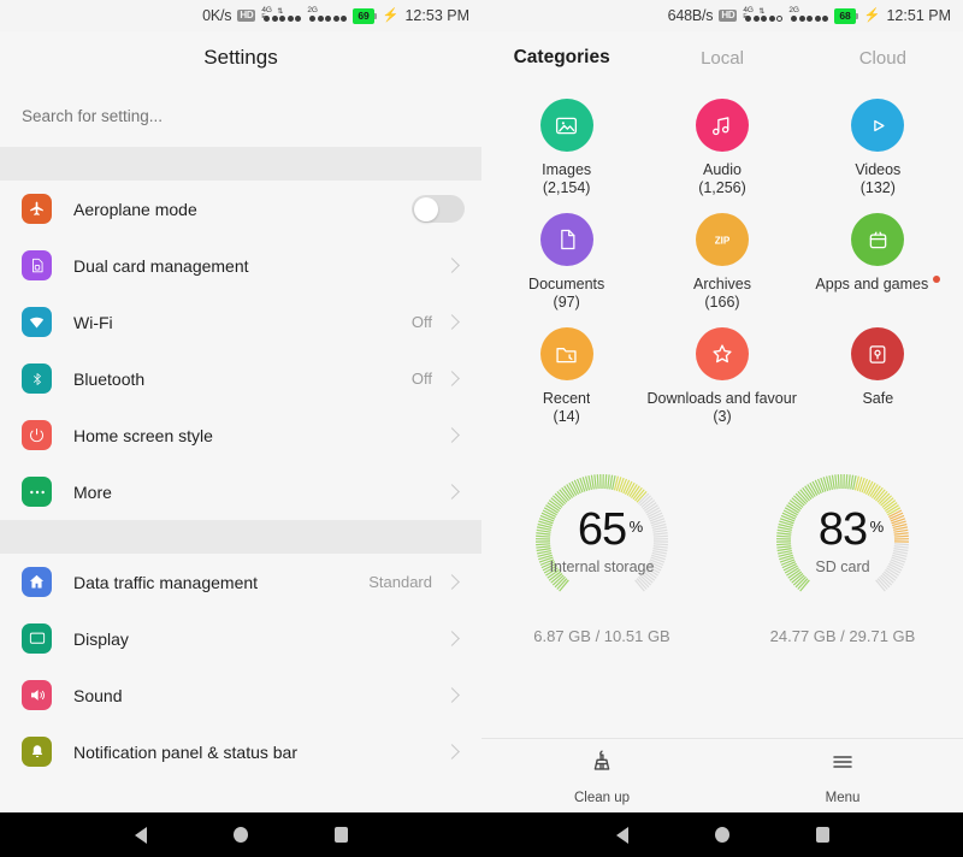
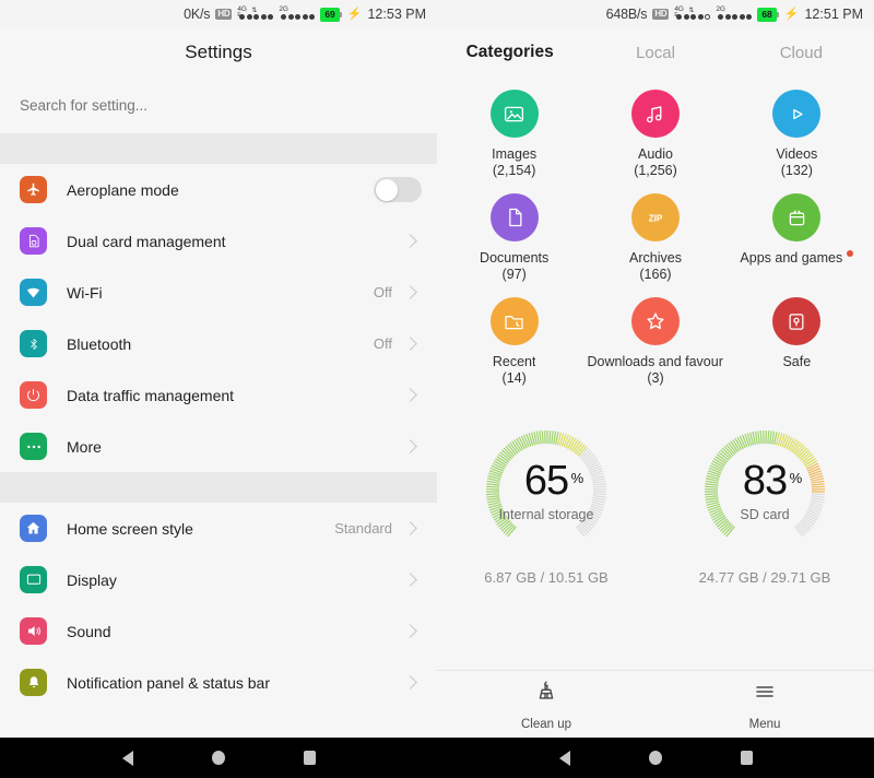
  0K/s
  HD
  69
  ⚡
  12:53 PM
  Settings
  Search for setting...
  Aeroplane mode
  Dual card management
  Wi-Fi
  Off
  Bluetooth
  Off
- Home screen style
+ Data traffic management
  More
- Data traffic management
+ Home screen style
  Standard
  Display
  Sound
  Notification panel & status bar
  648B/s
  HD
  68
  ⚡
  12:51 PM
  Categories
  Local
  Cloud
  Images
  (2,154)
  Audio
  (1,256)
  Videos
  (132)
  Documents
  (97)
  ZIP
  Archives
  (166)
  Apps and games
  Recent
  (14)
  Downloads and favour
  (3)
  Safe
  65
  %
  Internal storage
  6.87 GB / 10.51 GB
  83
  %
  SD card
  24.77 GB / 29.71 GB
  Clean up
  Menu
